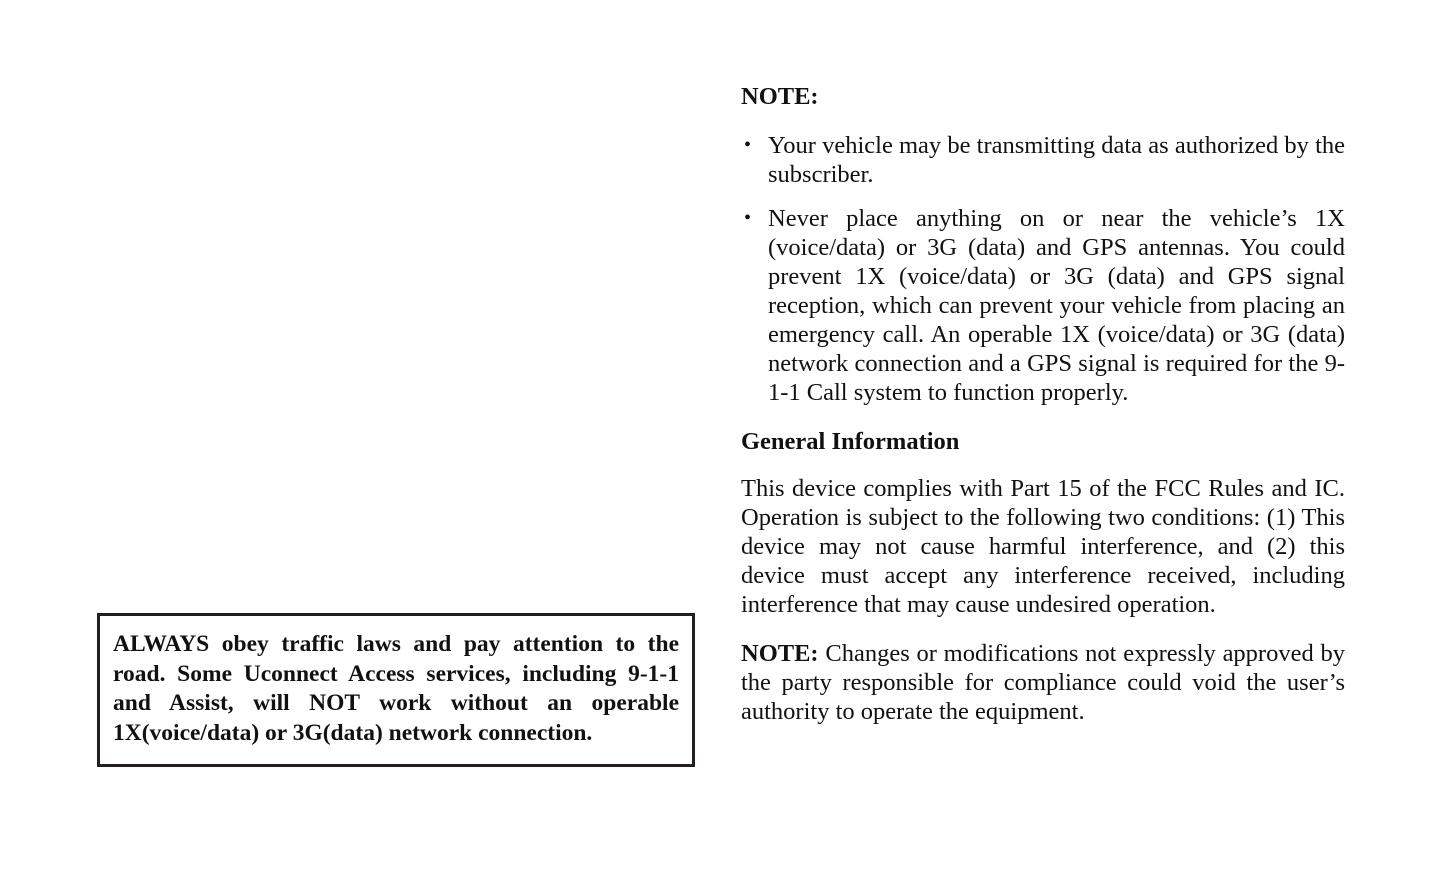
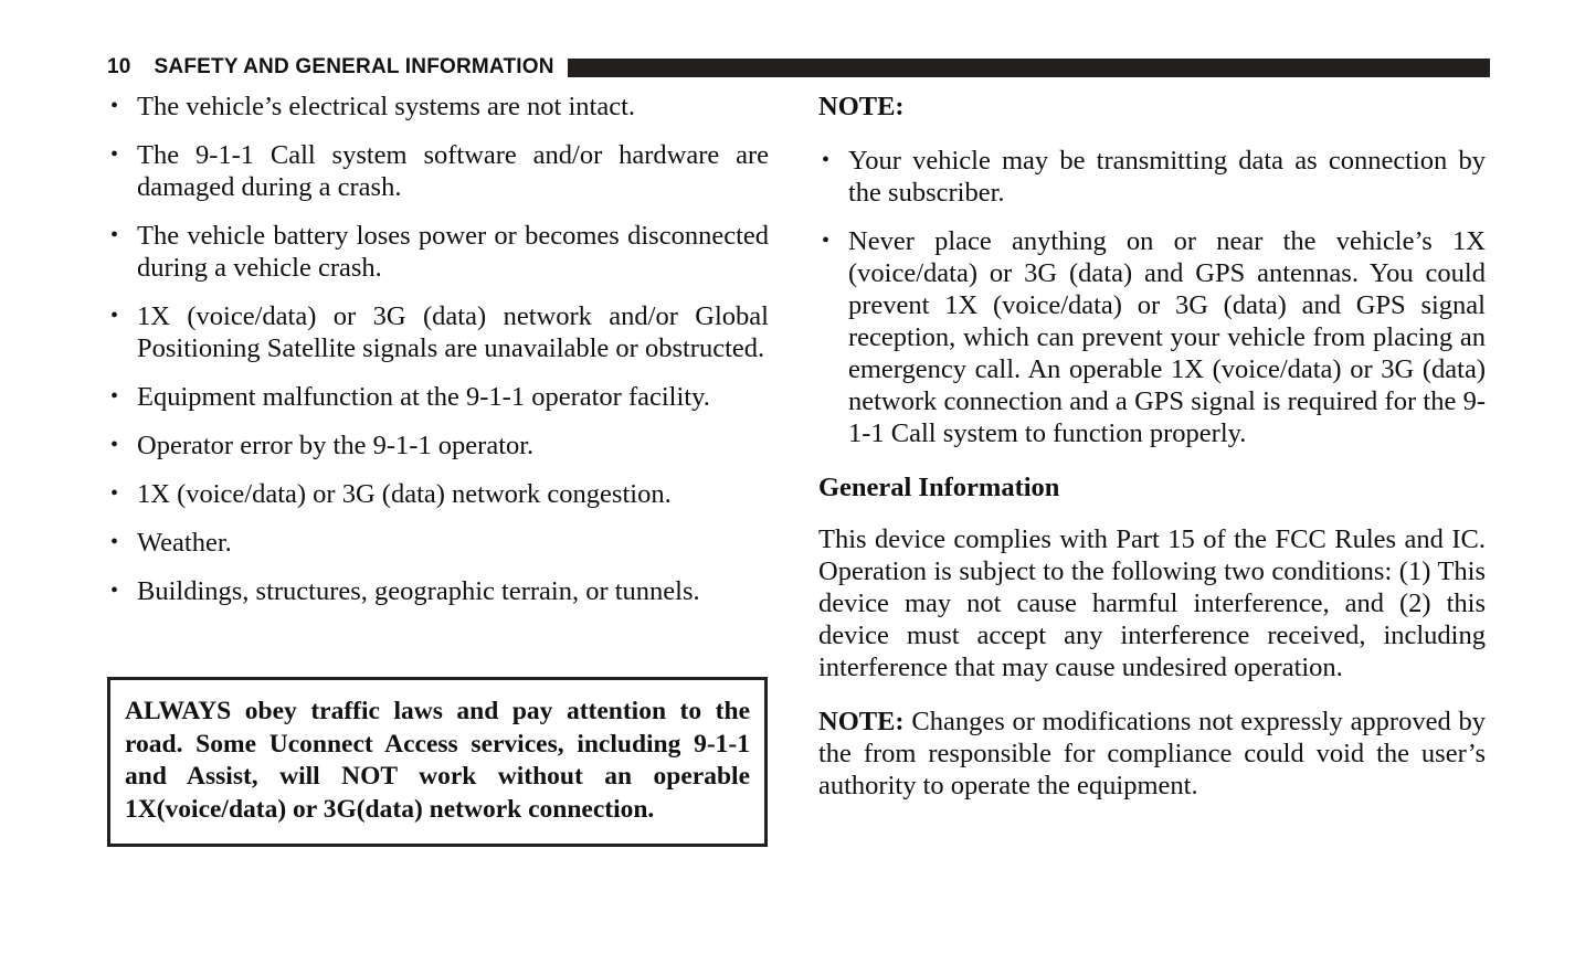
+ 10
+ SAFETY AND GENERAL INFORMATION
+ The vehicle’s electrical systems are not intact.
+ The 9-1-1 Call system software and/or hardware are damaged during a crash.
+ The vehicle battery loses power or becomes disconnected during a vehicle crash.
+ 1X (voice/data) or 3G (data) network and/or Global Positioning Satellite signals are unavailable or obstructed.
+ Equipment malfunction at the 9-1-1 operator facility.
+ Operator error by the 9-1-1 operator.
+ 1X (voice/data) or 3G (data) network congestion.
+ Weather.
+ Buildings, structures, geographic terrain, or tunnels.
  ALWAYS obey traffic laws and pay attention to the road. Some Uconnect Access services, including 9-1-1 and Assist, will NOT work without an operable 1X(voice/data) or 3G(data) network connection.
  NOTE:
- Your vehicle may be transmitting data as authorized by the subscriber.
+ Your vehicle may be transmitting data as connection by the subscriber.
  Never place anything on or near the vehicle’s 1X (voice/data) or 3G (data) and GPS antennas. You could prevent 1X (voice/data) or 3G (data) and GPS signal reception, which can prevent your vehicle from placing an emergency call. An operable 1X (voice/data) or 3G (data) network connection and a GPS signal is required for the 9-1-1 Call system to function properly.
  General Information
  This device complies with Part 15 of the FCC Rules and IC. Operation is subject to the following two conditions: (1) This device may not cause harmful interference, and (2) this device must accept any interference received, including interference that may cause undesired operation.
- NOTE: Changes or modifications not expressly approved by the party responsible for compliance could void the user’s authority to operate the equipment.
+ NOTE: Changes or modifications not expressly approved by the from responsible for compliance could void the user’s authority to operate the equipment.
